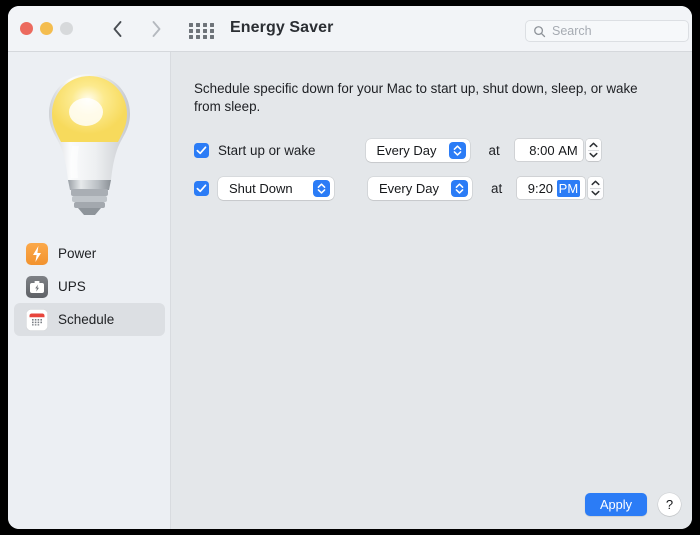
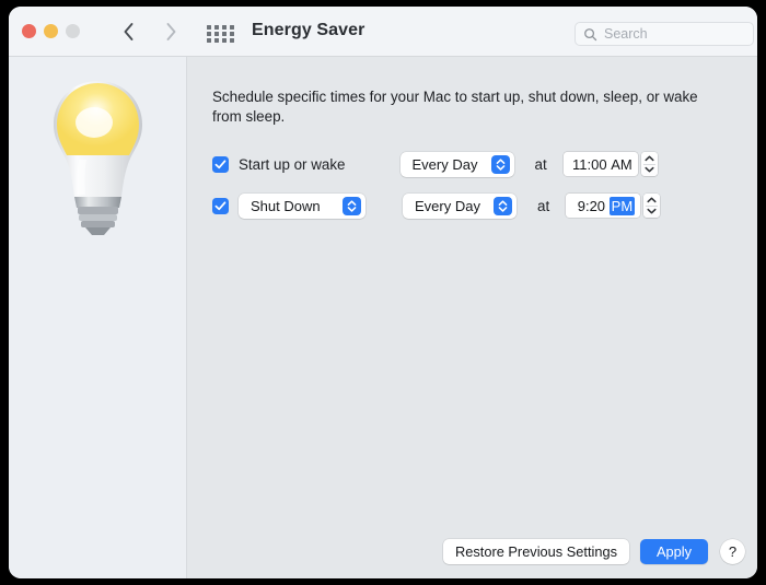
  Energy Saver
  Search
- Power
- UPS
- Schedule
- Schedule specific down for your Mac to start up, shut down, sleep, or wake from sleep.
+ Schedule specific times for your Mac to start up, shut down, sleep, or wake from sleep.
  Start up or wake
  Every Day
  at
- 8:00 AM
+ 11:00 AM
  Shut Down
  Every Day
  at
  9:20 PM
+ Restore Previous Settings
  Apply
  ?
